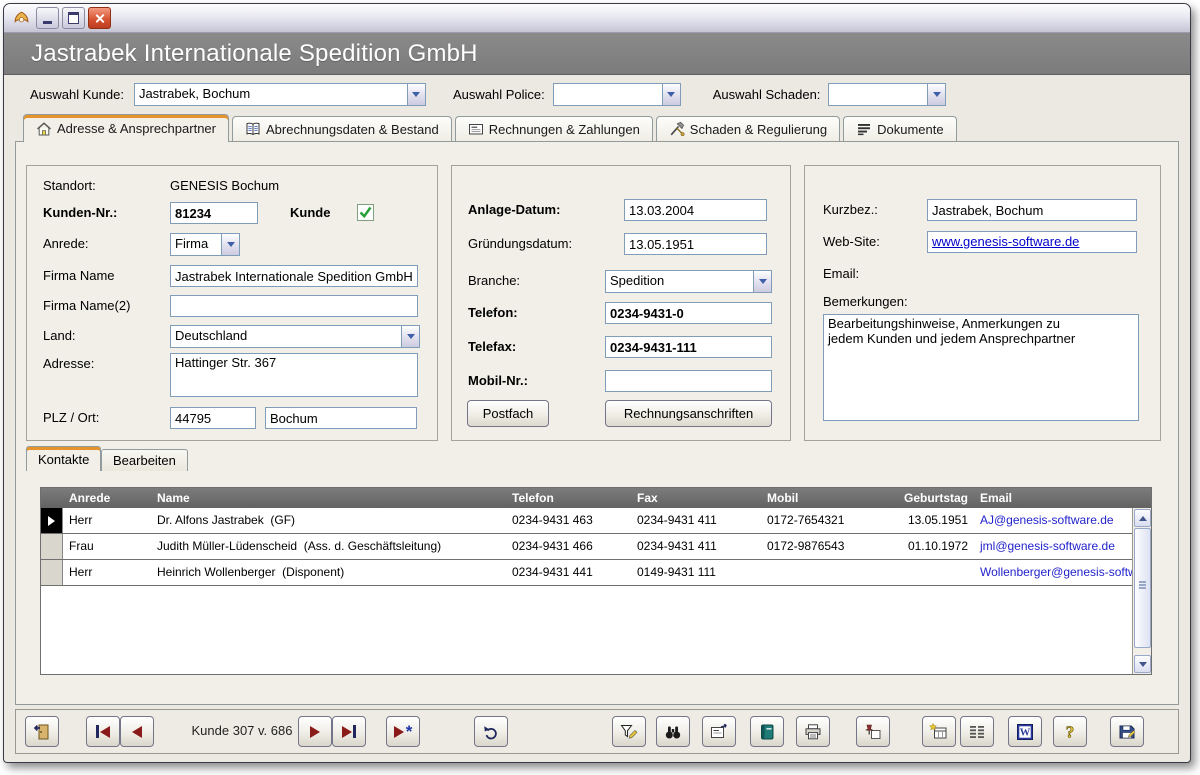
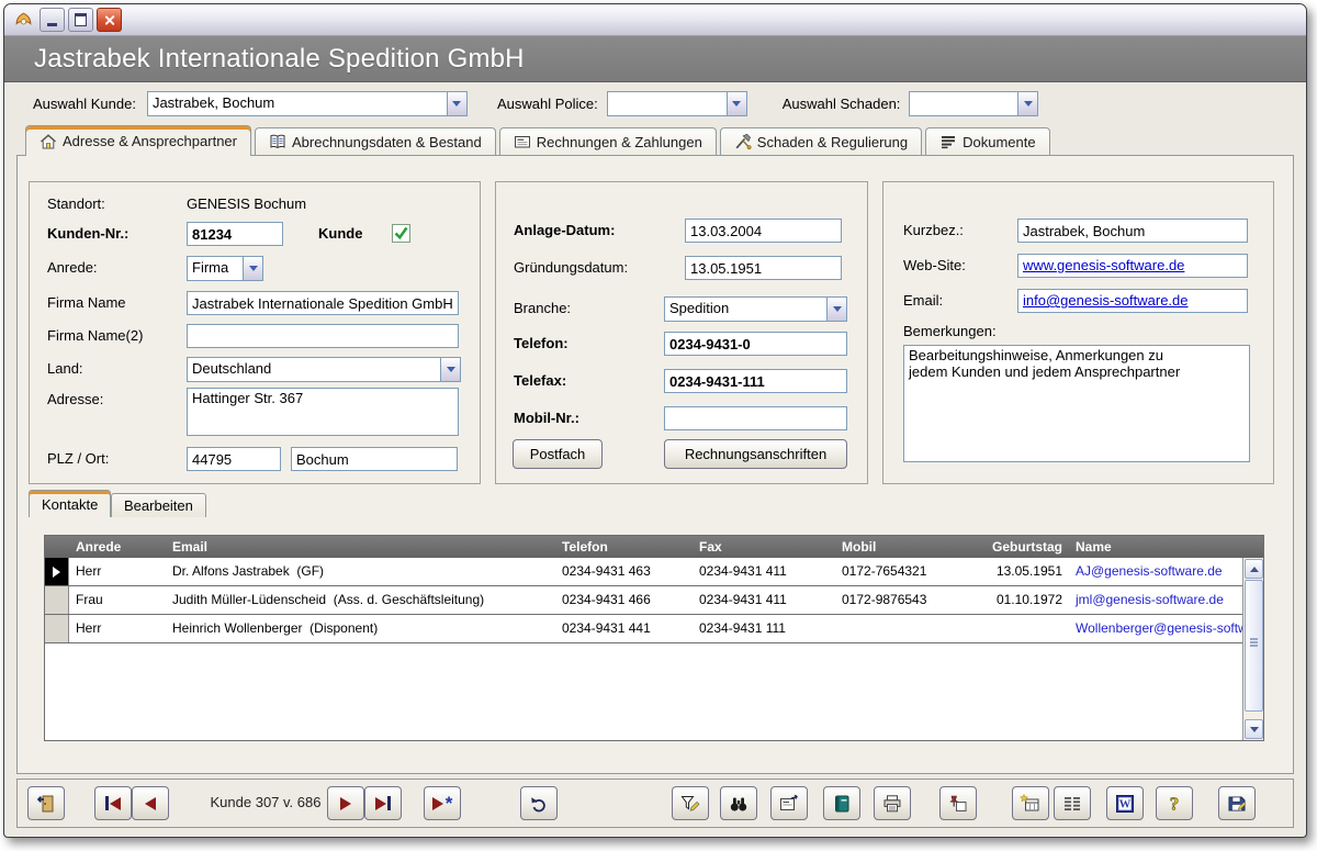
  Jastrabek Internationale Spedition GmbH
  Auswahl Kunde:
  Jastrabek, Bochum
  Auswahl Police:
  Auswahl Schaden:
  Adresse & Ansprechpartner
  Abrechnungsdaten & Bestand
  Rechnungen & Zahlungen
  Schaden & Regulierung
  Dokumente
  Standort:
  GENESIS Bochum
  Kunden-Nr.:
  81234
  Kunde
  Anrede:
  Firma
  Firma Name
  Jastrabek Internationale Spedition GmbH
  Firma Name(2)
  Land:
  Deutschland
  Adresse:
  Hattinger Str. 367
  PLZ / Ort:
  44795
  Bochum
  Anlage-Datum:
  13.03.2004
  Gründungsdatum:
  13.05.1951
  Branche:
  Spedition
  Telefon:
  0234-9431-0
  Telefax:
  0234-9431-111
  Mobil-Nr.:
  Postfach
  Rechnungsanschriften
  Kurzbez.:
  Jastrabek, Bochum
  Web-Site:
  www.genesis-software.de
  Email:
+ info@genesis-software.de
  Bemerkungen:
  Bearbeitungshinweise, Anmerkungen zu
  jedem Kunden und jedem Ansprechpartner
  Kontakte
  Bearbeiten
  Anrede
- Name
+ Email
  Telefon
  Fax
  Mobil
  Geburtstag
- Email
+ Name
  Herr
  Dr. Alfons Jastrabek (GF)
  0234-9431 463
  0234-9431 411
  0172-7654321
  13.05.1951
  AJ@genesis-software.de
  Frau
  Judith Müller-Lüdenscheid (Ass. d. Geschäftsleitung)
  0234-9431 466
  0234-9431 411
  0172-9876543
  01.10.1972
  jml@genesis-software.de
  Herr
  Heinrich Wollenberger (Disponent)
  0234-9431 441
- 0149-9431 111
+ 0234-9431 111
  Wollenberger@genesis-soft
  Kunde 307 v. 686
  *
  W
  ?
